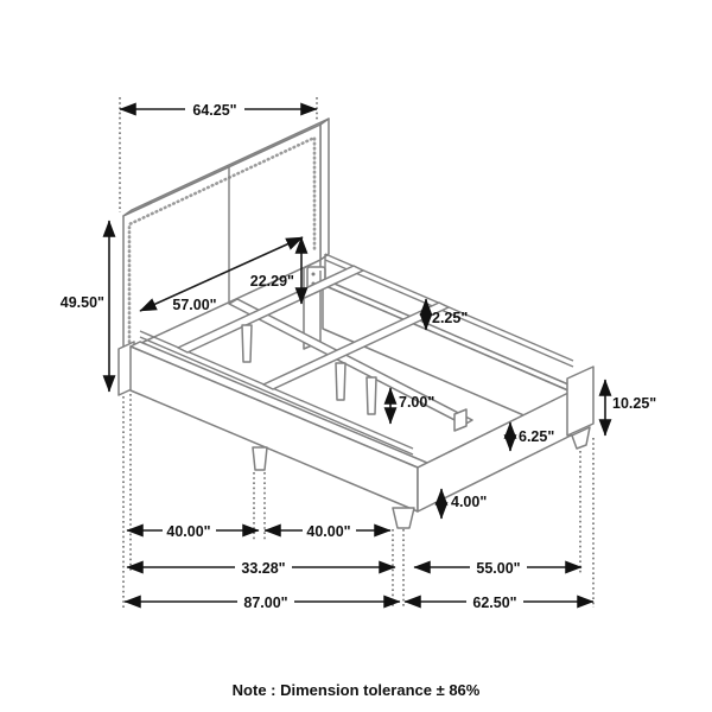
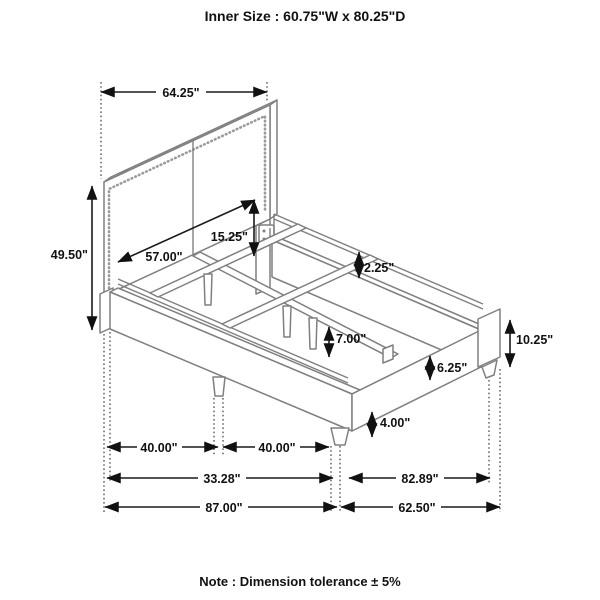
+ Inner Size : 60.75"W x 80.25"D
  64.25"
  49.50"
  57.00"
- 22.29"
+ 15.25"
  2.25"
  7.00"
  6.25"
  10.25"
  4.00"
  40.00"
  40.00"
  33.28"
- 55.00"
+ 82.89"
  87.00"
  62.50"
- Note : Dimension tolerance ± 86%
+ Note : Dimension tolerance ± 5%
